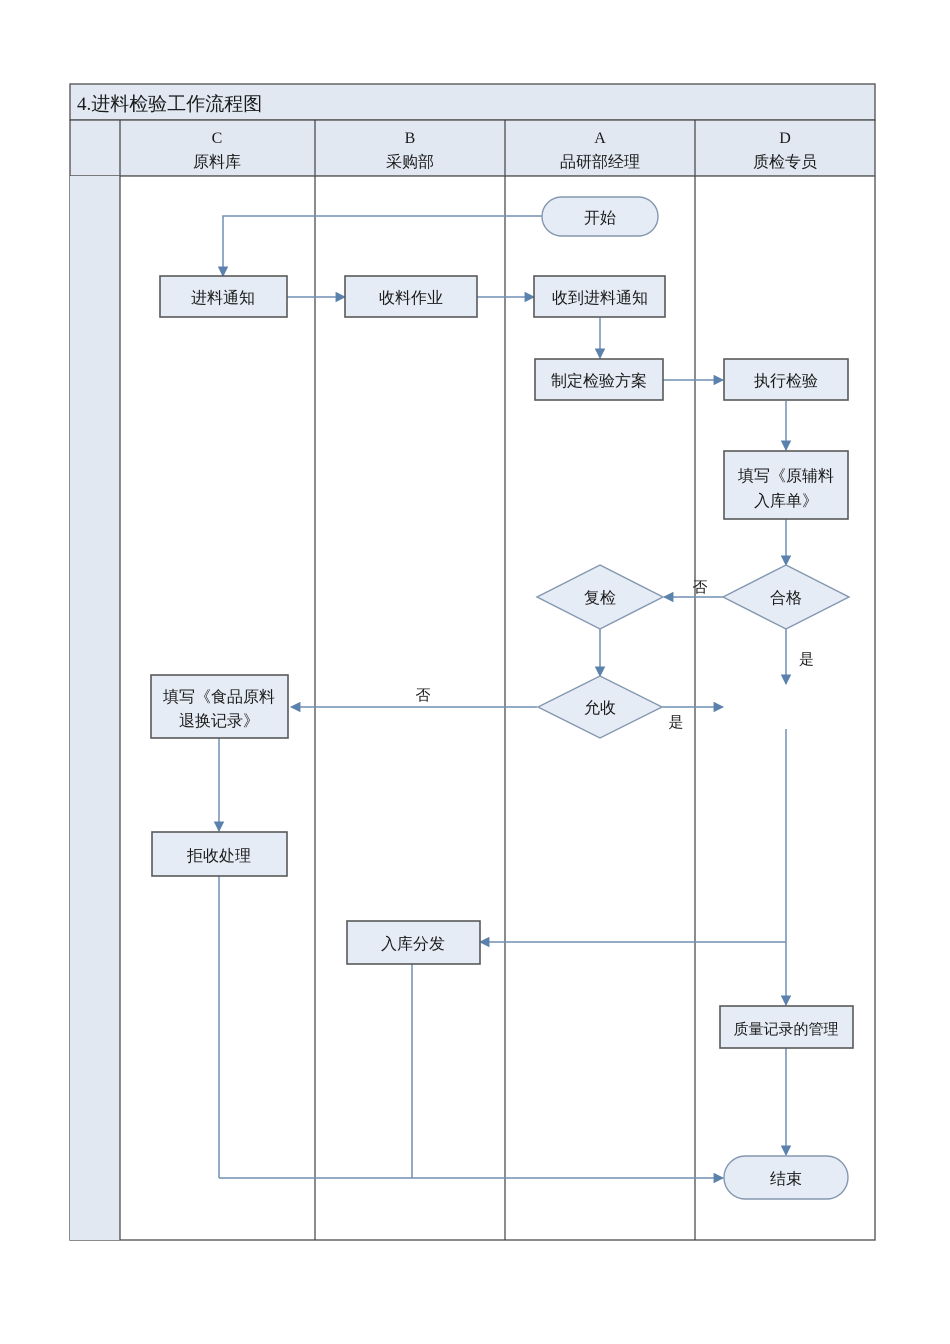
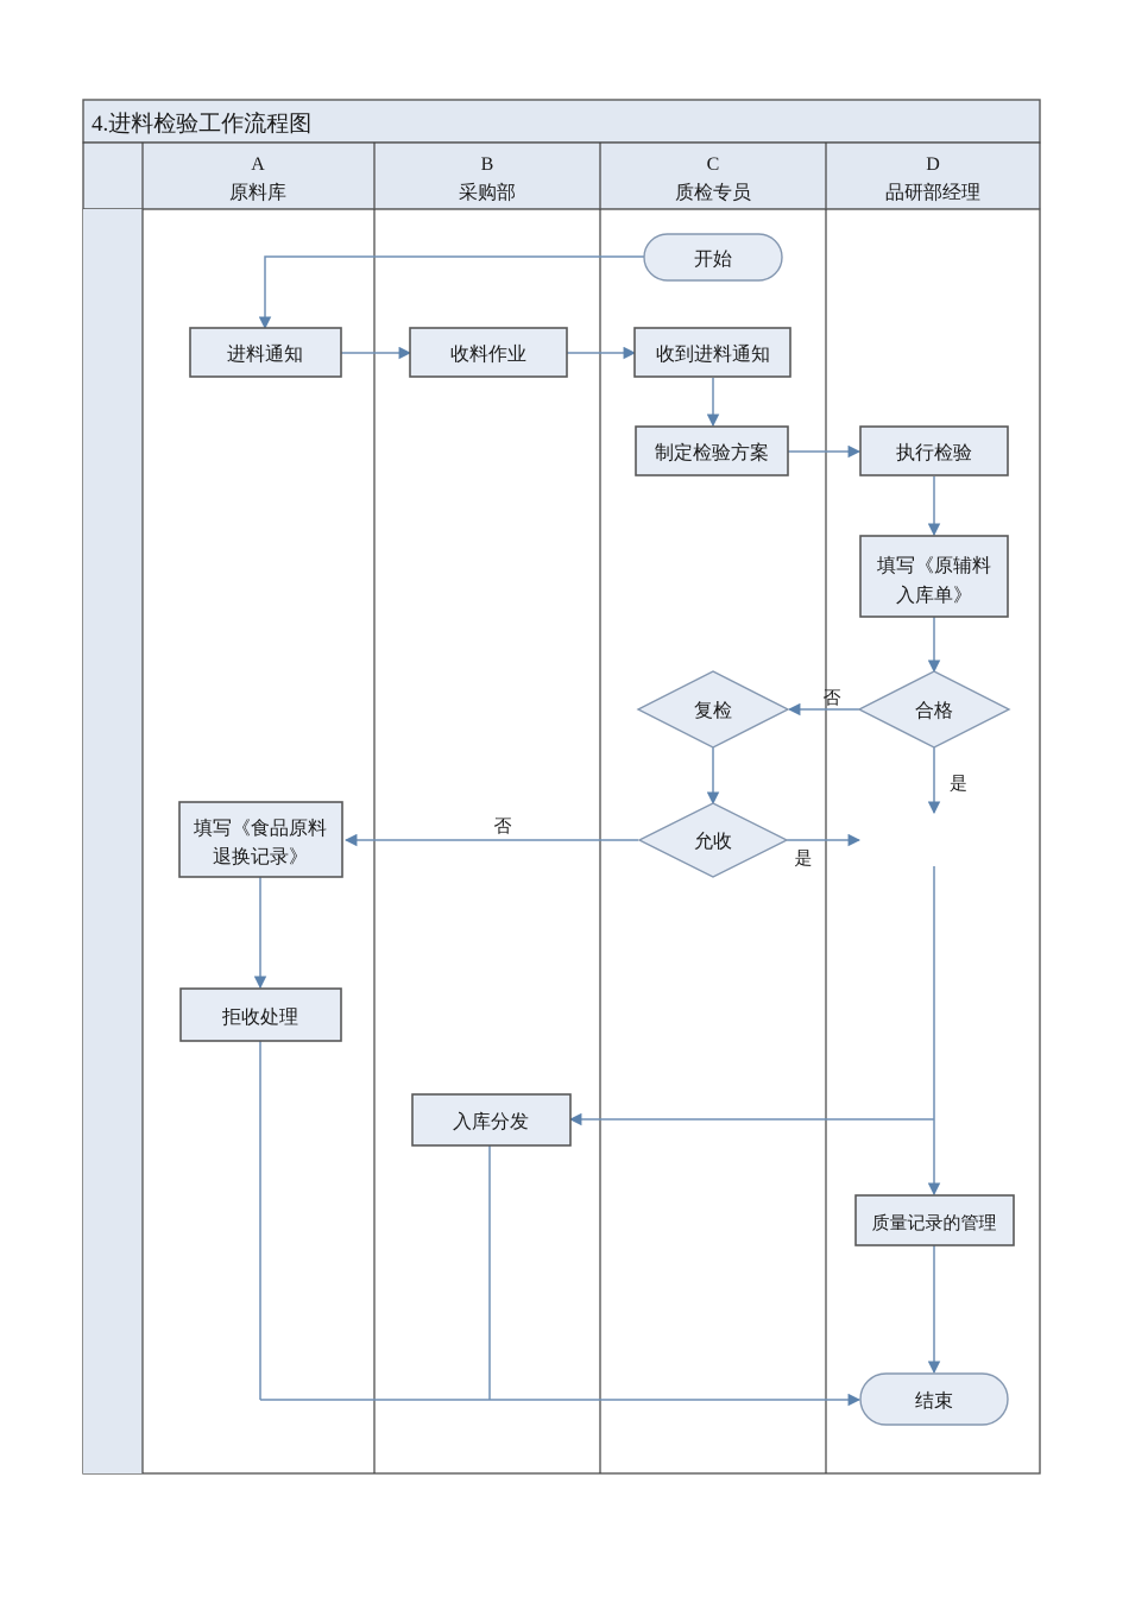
  4.进料检验工作流程图
- C
+ A
  原料库
  B
  采购部
- A
+ C
- 品研部经理
+ 质检专员
  D
- 质检专员
+ 品研部经理
  否
  是
  否
  是
  开始
  进料通知
  收料作业
  收到进料通知
  制定检验方案
  执行检验
  填写《原辅料
  入库单》
  合格
  复检
  允收
  填写《食品原料
  退换记录》
  拒收处理
  入库分发
  质量记录的管理
  结束
